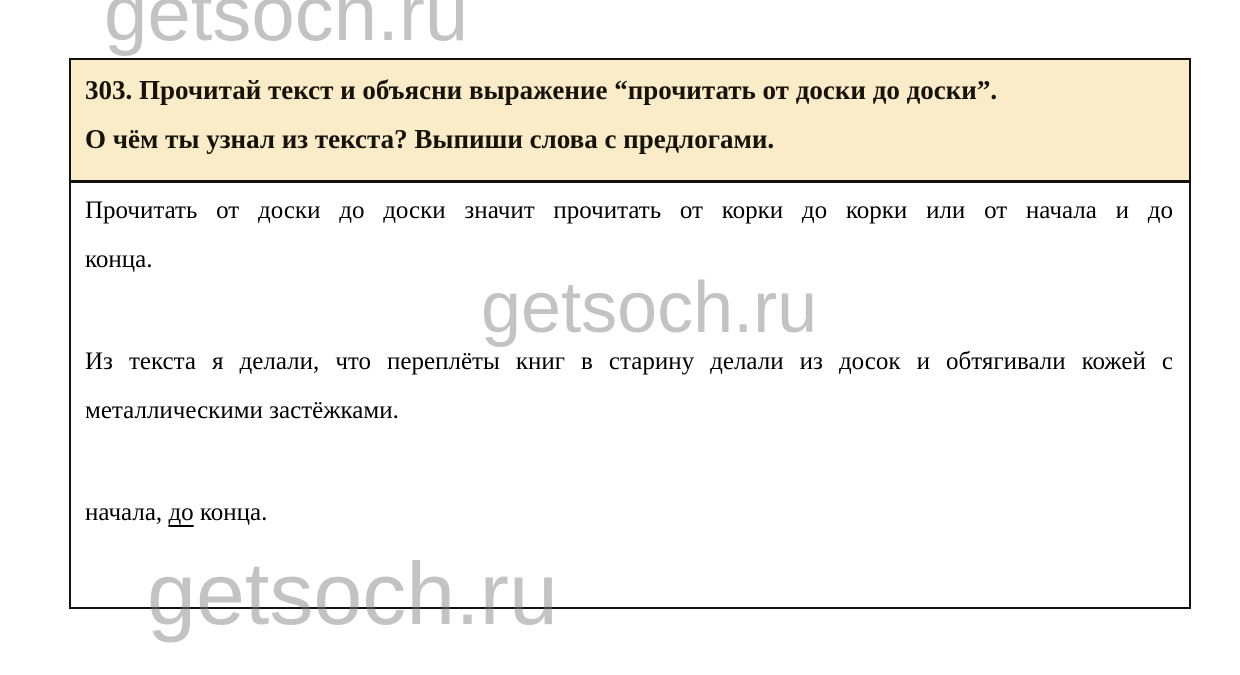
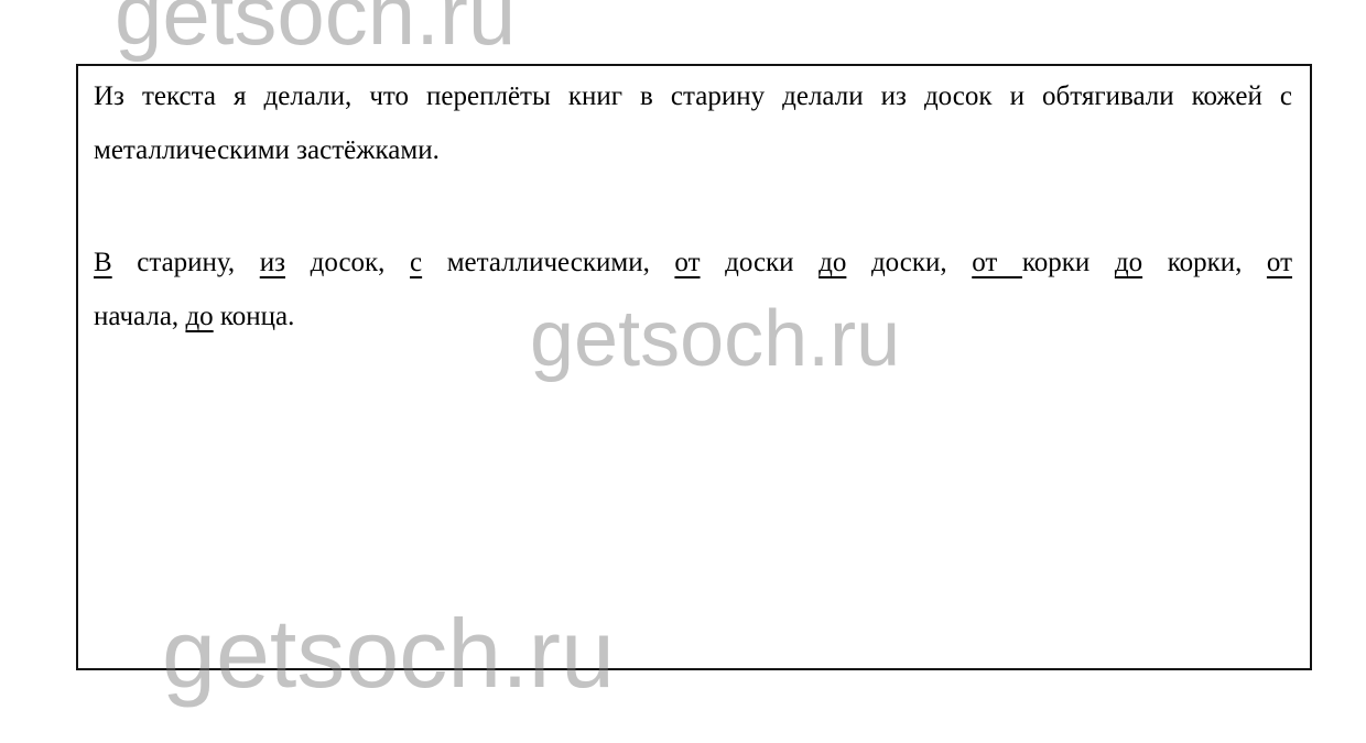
  getsoch.ru
  getsoch.ru
  getsoch.ru
- 303. Прочитай текст и объясни выражение “прочитать от доски до доски”.
- О чём ты узнал из текста? Выпиши слова с предлогами.
- Прочитать от доски до доски значит прочитать от корки до корки или от начала и до
- конца.
  Из текста я делали, что переплёты книг в старину делали из досок и обтягивали кожей с
  металлическими застёжками.
+ В старину, из досок, с металлическими, от доски до доски, от корки до корки, от
  начала, до конца.
